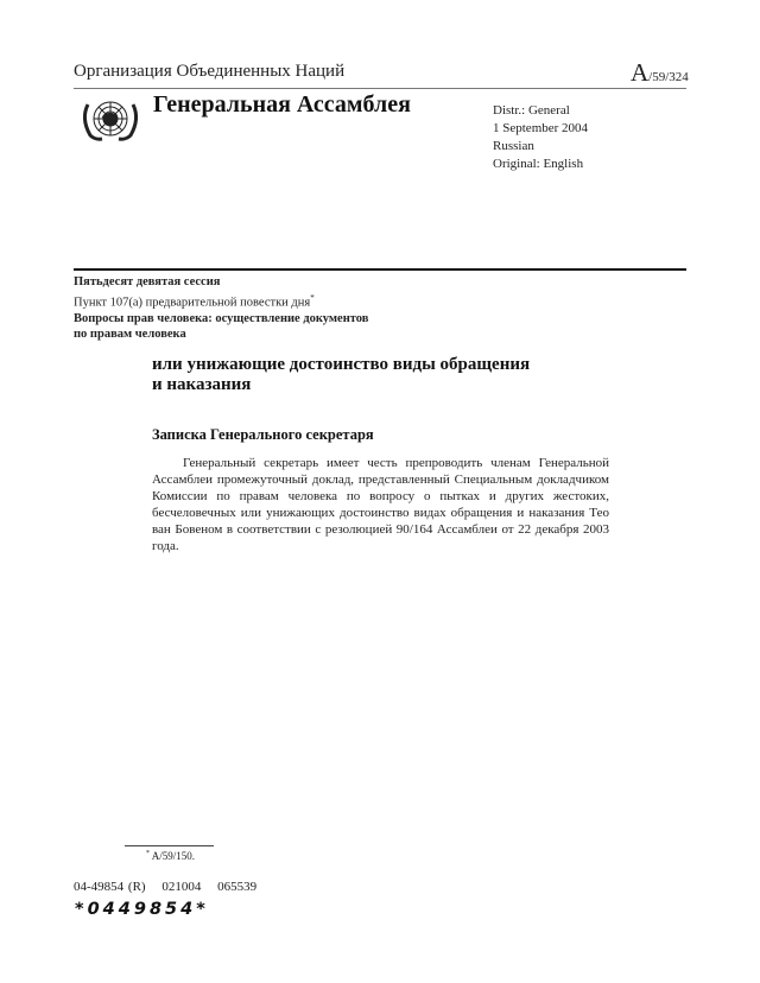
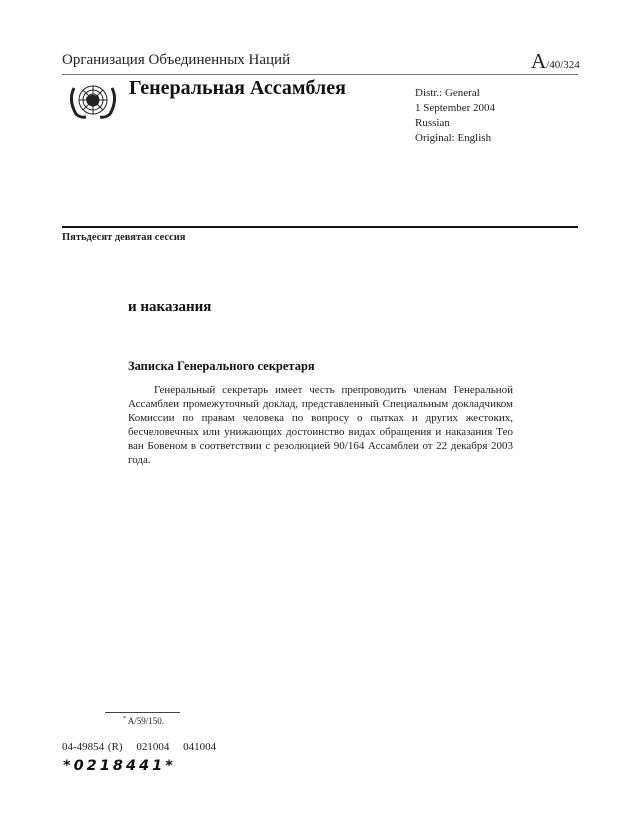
  Организация Объединенных Наций
- A/59/324
+ A/40/324
  Генеральная Ассамблея
  Distr.: General
  1 September 2004
  Russian
  Original: English
  Пятьдесят девятая сессия
- Пункт 107(a) предварительной повестки дня*
- Вопросы прав человека: осуществление документов
- по правам человека
- или унижающие достоинство виды обращения
  и наказания
  Записка Генерального секретаря
  Генеральный секретарь имеет честь препроводить членам Генеральной Ассамблеи промежуточный доклад, представленный Специальным докладчиком Комиссии по правам человека по вопросу о пытках и других жестоких, бесчеловечных или унижающих достоинство видах обращения и наказания Тео ван Бовеном в соответствии с резолюцией 90/164 Ассамблеи от 22 декабря 2003 года.
  A/59/150.
- 04-49854 (R) 021004 065539
+ 04-49854 (R) 021004 041004
- *0449854*
+ *0218441*
